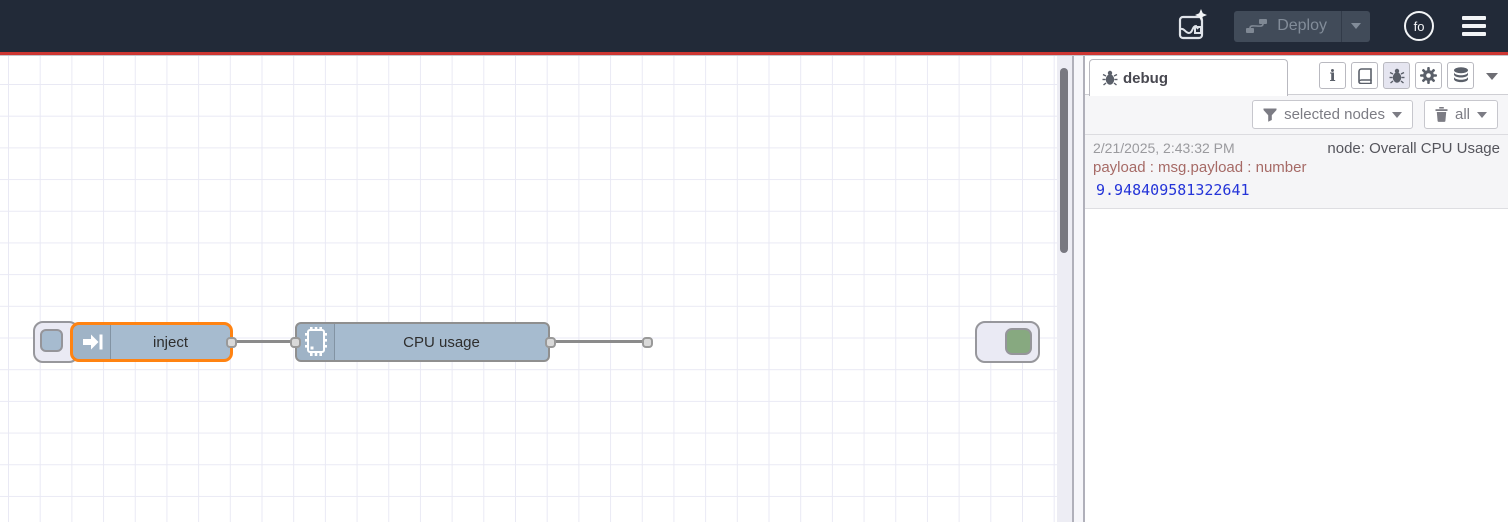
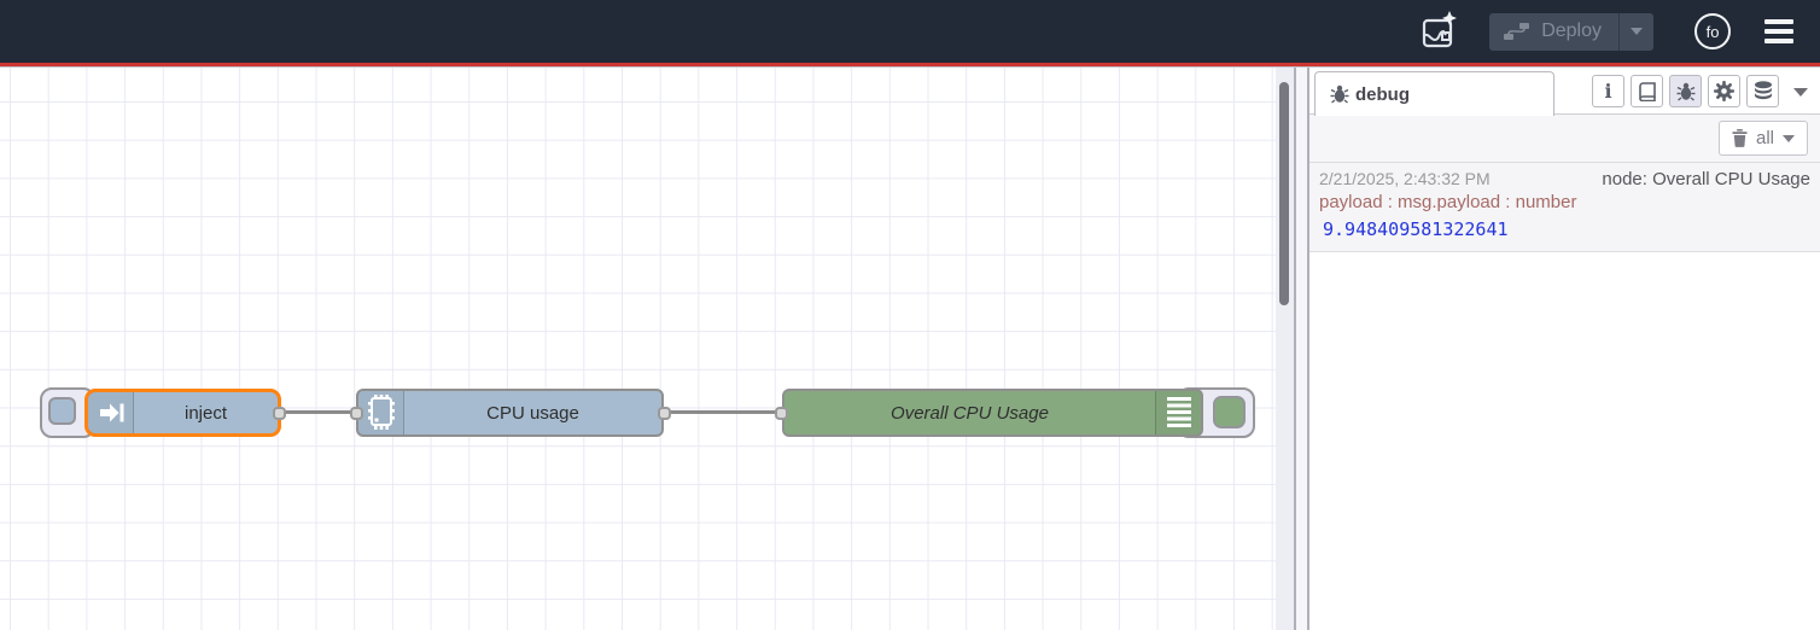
  Deploy
  fo
  inject
  CPU usage
+ Overall CPU Usage
  debug
  i
- selected nodes
  all
  2/21/2025, 2:43:32 PM
  node: Overall CPU Usage
  payload : msg.payload : number
  9.948409581322641
